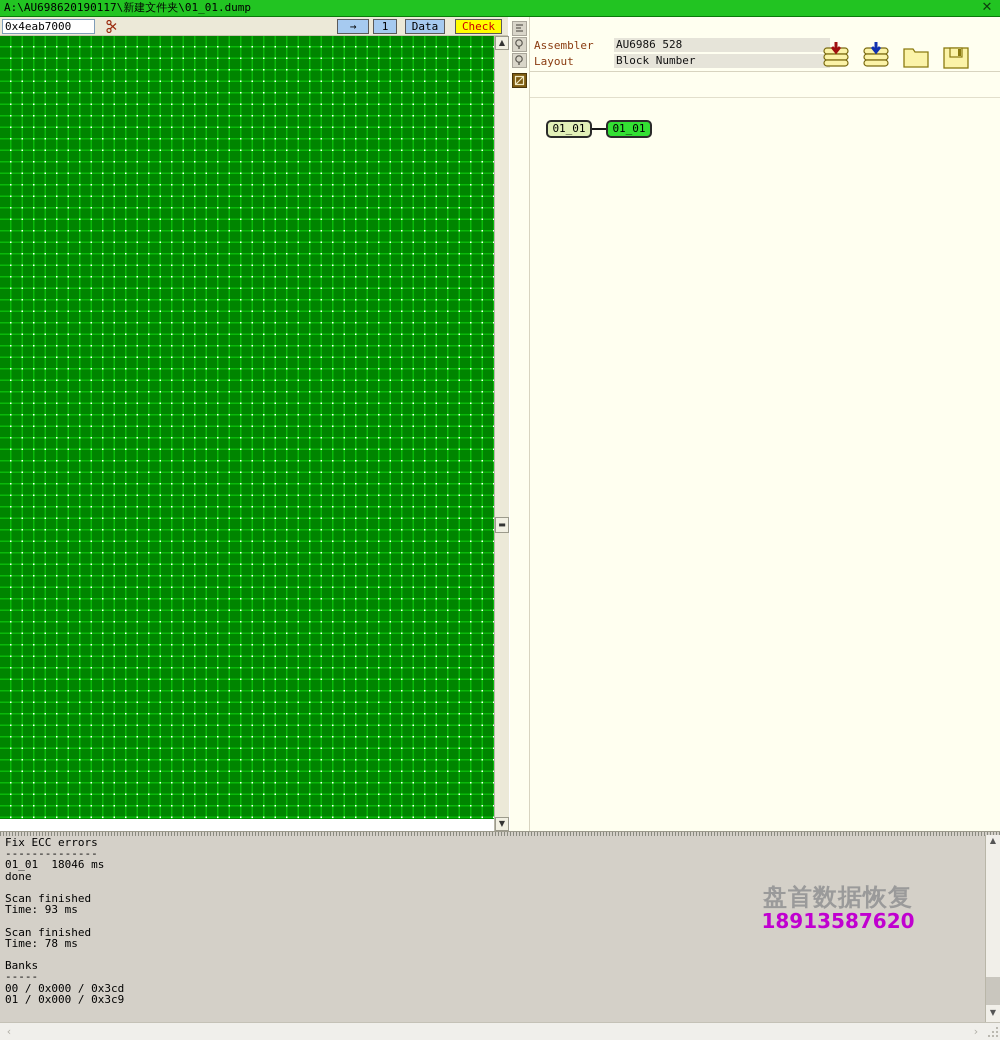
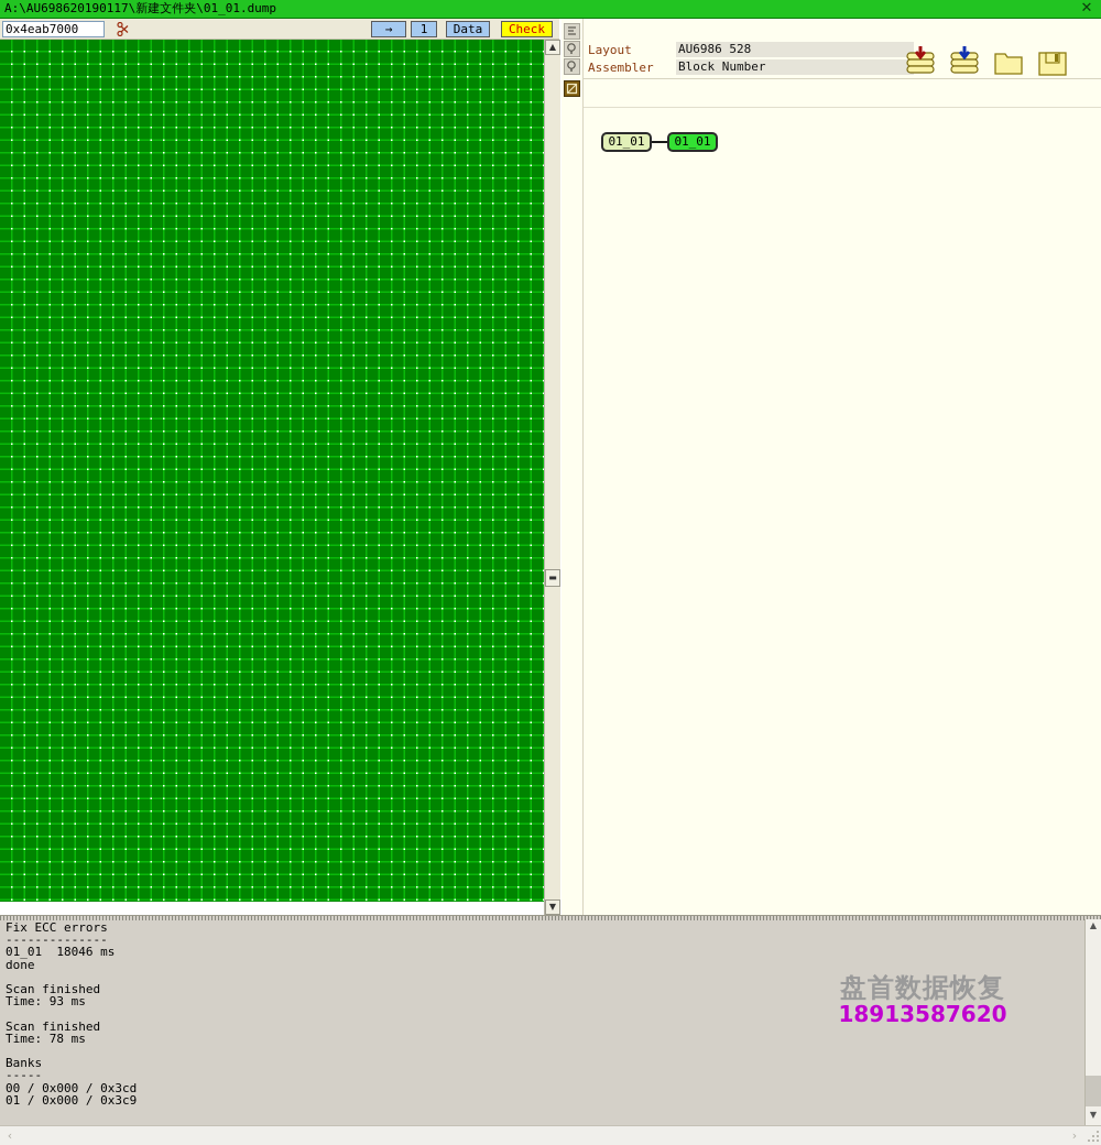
  A:\AU698620190117\新建文件夹\01_01.dump
  ✕
  0x4eab7000
  →
  1
  Data
  Check
  ▲
  ▬
  ▼
- Assembler
+ Layout
  AU6986 528
- Layout
+ Assembler
  Block Number
  01_01
  01_01
  Fix ECC errors
  --------------
  01_01 18046 ms
  done
  Scan finished
  Time: 93 ms
  Scan finished
  Time: 78 ms
  Banks
  -----
  00 / 0x000 / 0x3cd
  01 / 0x000 / 0x3c9
  盘首数据恢复
  18913587620
  ▲
  ▼
  ‹
  ›
